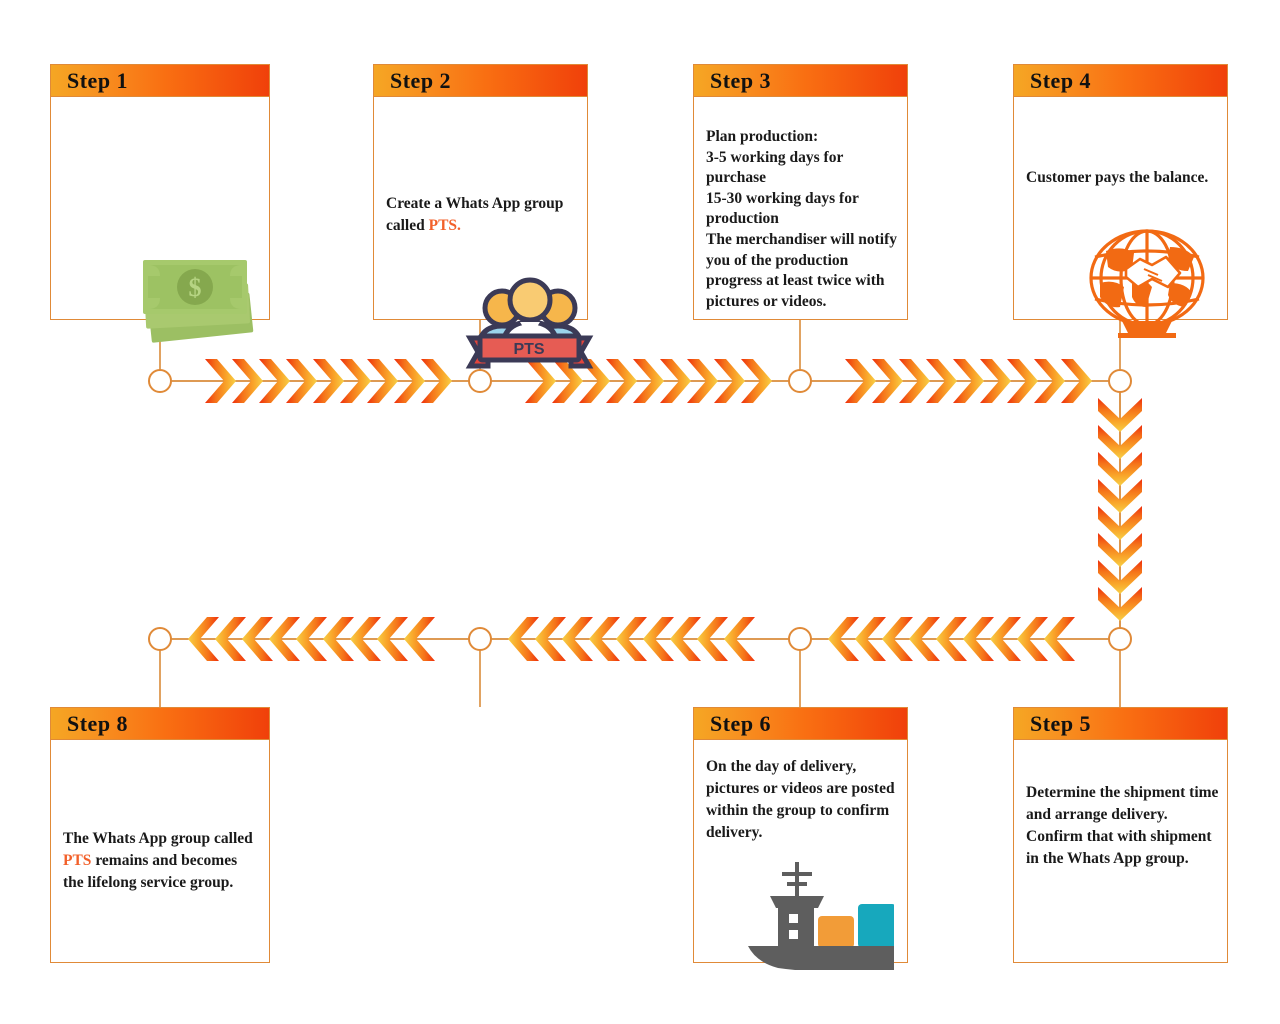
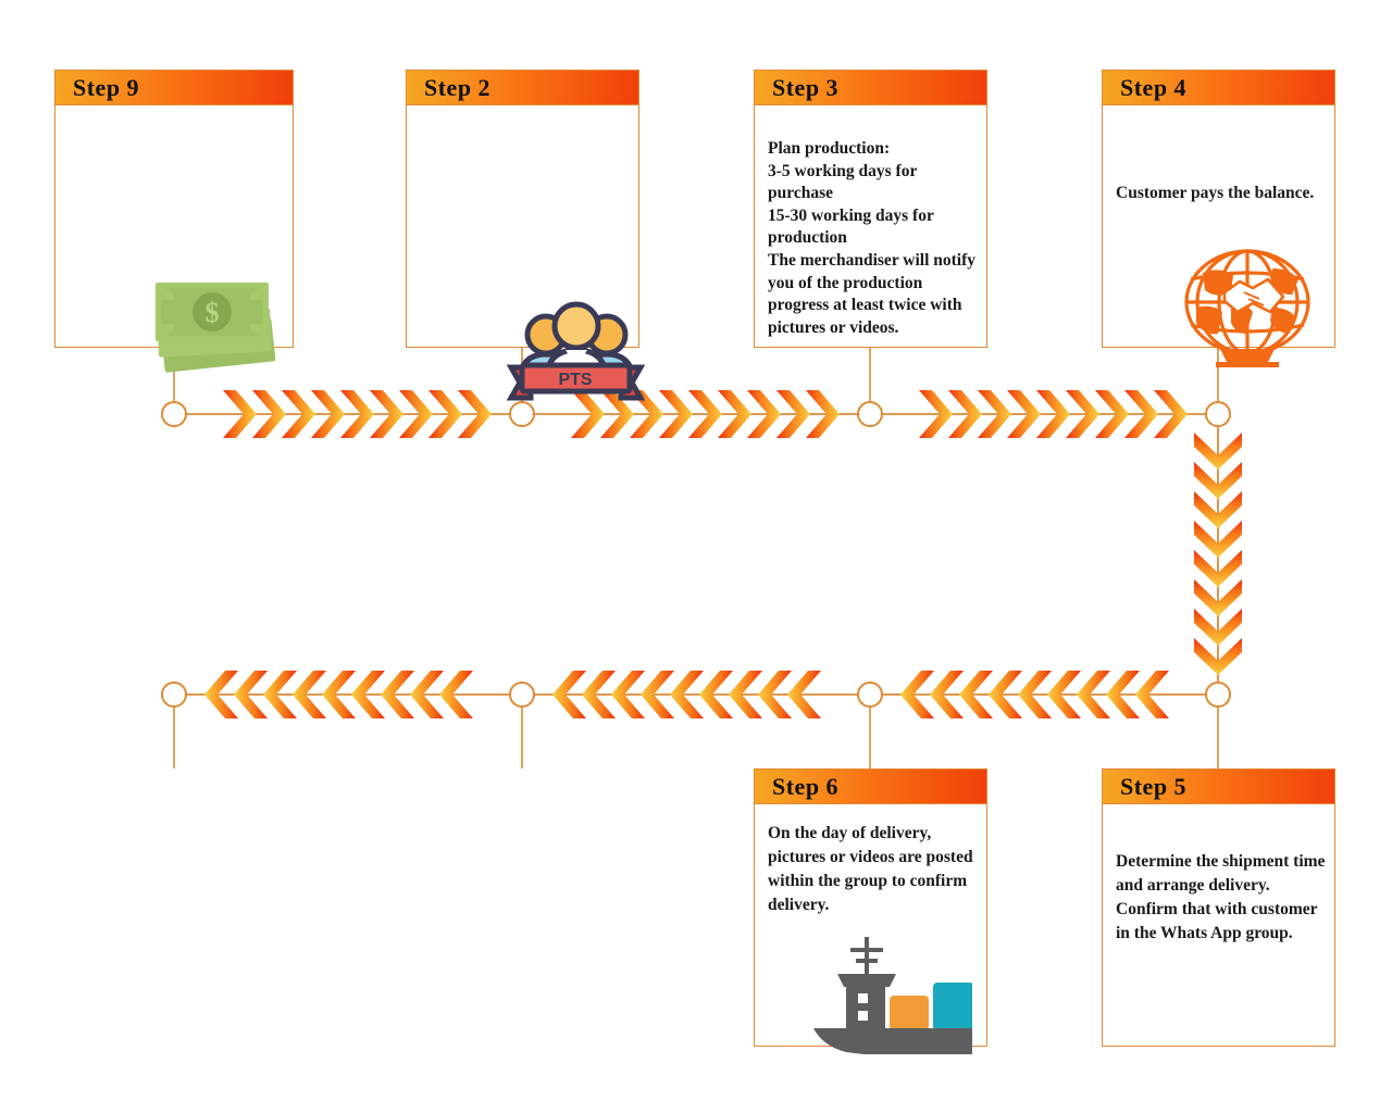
- Step 1
+ Step 9
  $
  Step 2
- Create a Whats App group called PTS.
  PTS
  Step 3
  Plan production:
  3-5 working days for purchase
  15-30 working days for production
  The merchandiser will notify you of the production progress at least twice with pictures or videos.
  Step 4
  Customer pays the balance.
  Step 5
- Determine the shipment time and arrange delivery. Confirm that with shipment in the Whats App group.
+ Determine the shipment time and arrange delivery. Confirm that with customer in the Whats App group.
  Step 6
  On the day of delivery, pictures or videos are posted within the group to confirm delivery.
- Step 8
- The Whats App group called PTS remains and becomes the lifelong service group.
